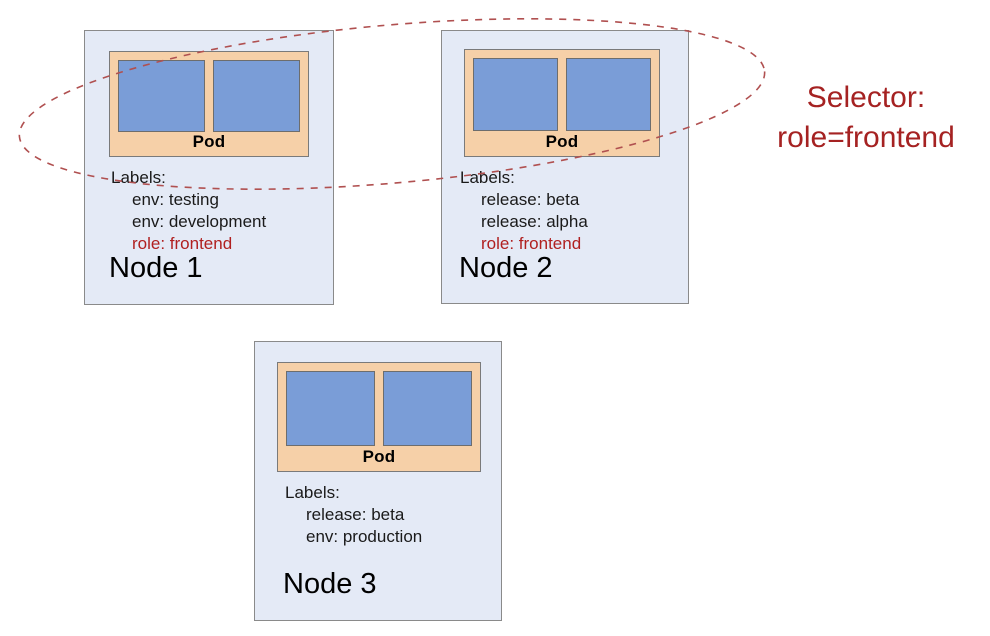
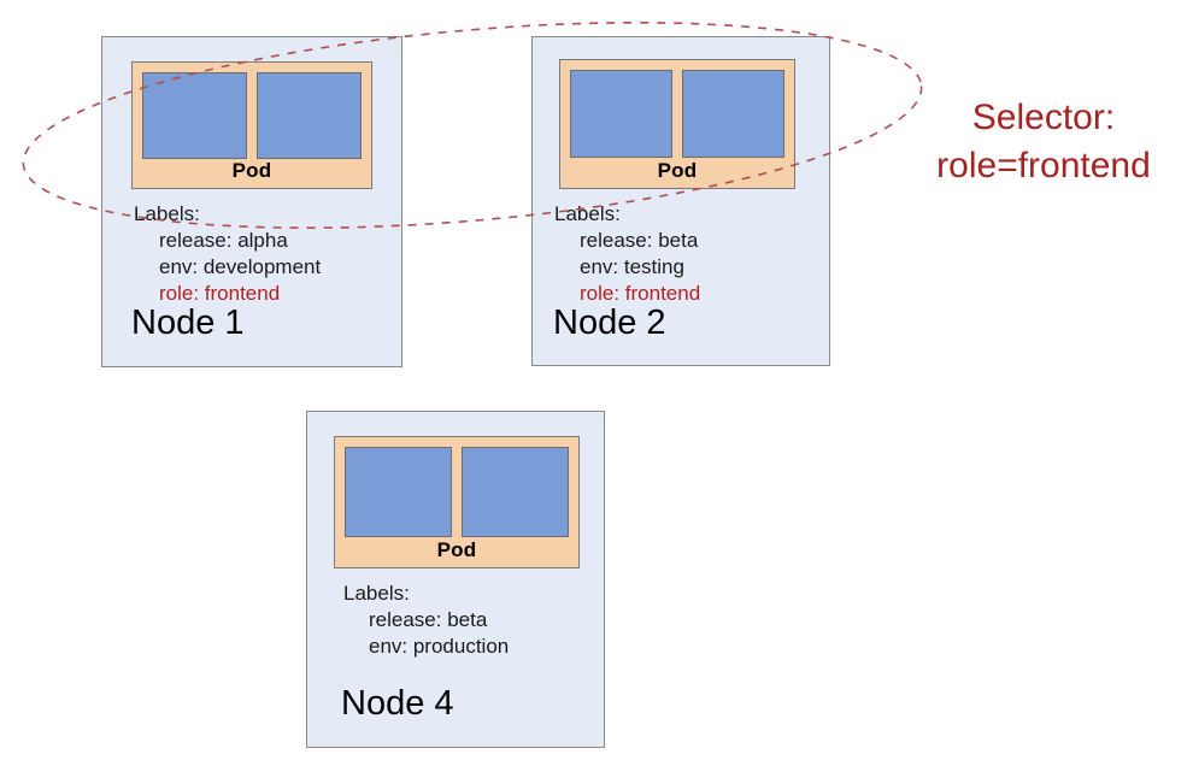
  Pod
  Labels:
- env: testing
+ release: alpha
  env: development
  role: frontend
  Node 1
  Pod
  Labels:
  release: beta
- release: alpha
+ env: testing
  role: frontend
  Node 2
  Pod
  Labels:
  release: beta
  env: production
- Node 3
+ Node 4
  Selector:
  role=frontend
